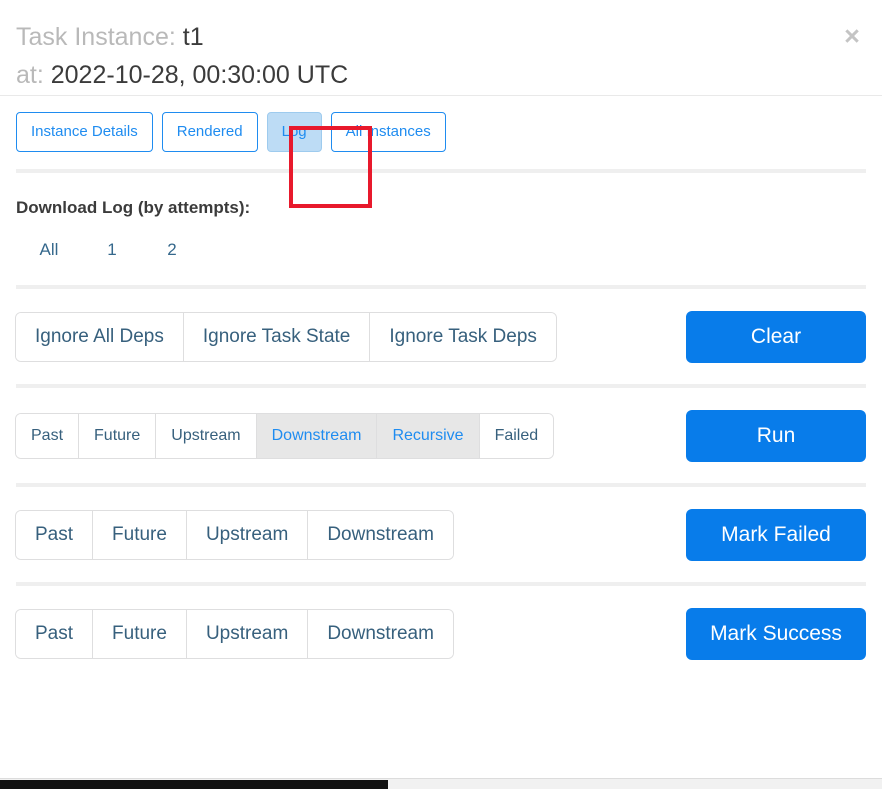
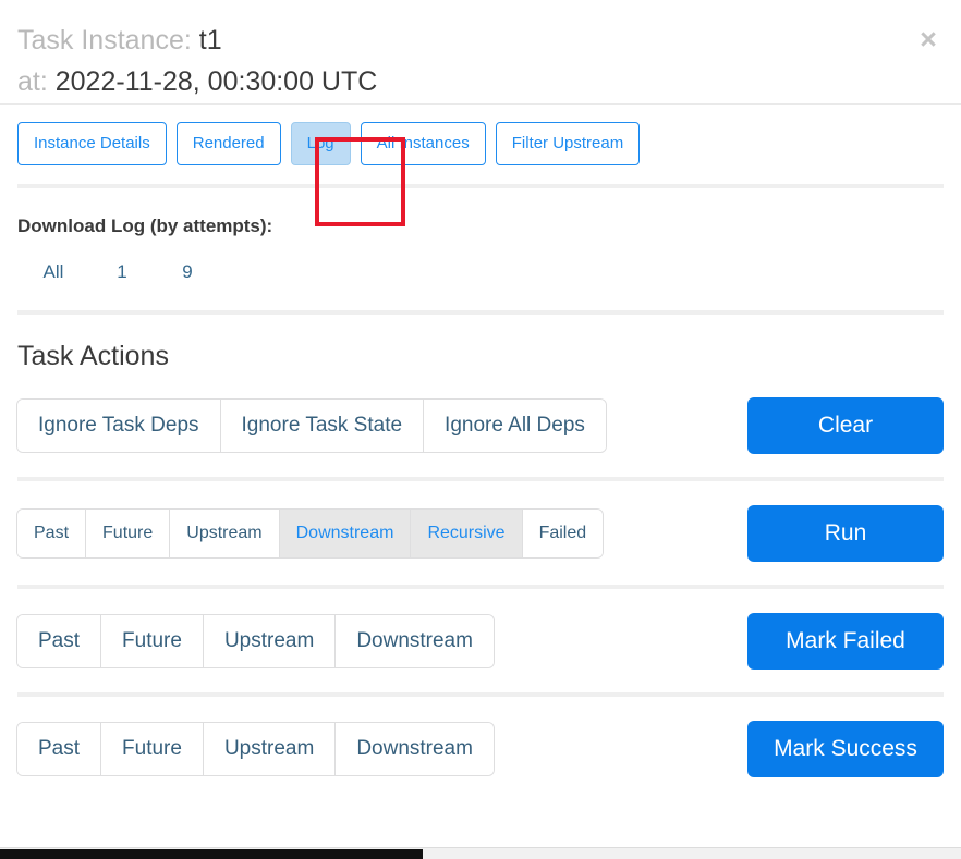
  Task Instance: t1
- at: 2022-10-28, 00:30:00 UTC
+ at: 2022-11-28, 00:30:00 UTC
  ×
  Instance Details
  Rendered
  Log
  All Instances
+ Filter Upstream
  Download Log (by attempts):
  All
  1
- 2
+ 9
+ Task Actions
- Ignore All Deps
+ Ignore Task Deps
  Ignore Task State
- Ignore Task Deps
+ Ignore All Deps
  Clear
  Past
  Future
  Upstream
  Downstream
  Recursive
  Failed
  Run
  Past
  Future
  Upstream
  Downstream
  Mark Failed
  Past
  Future
  Upstream
  Downstream
  Mark Success
